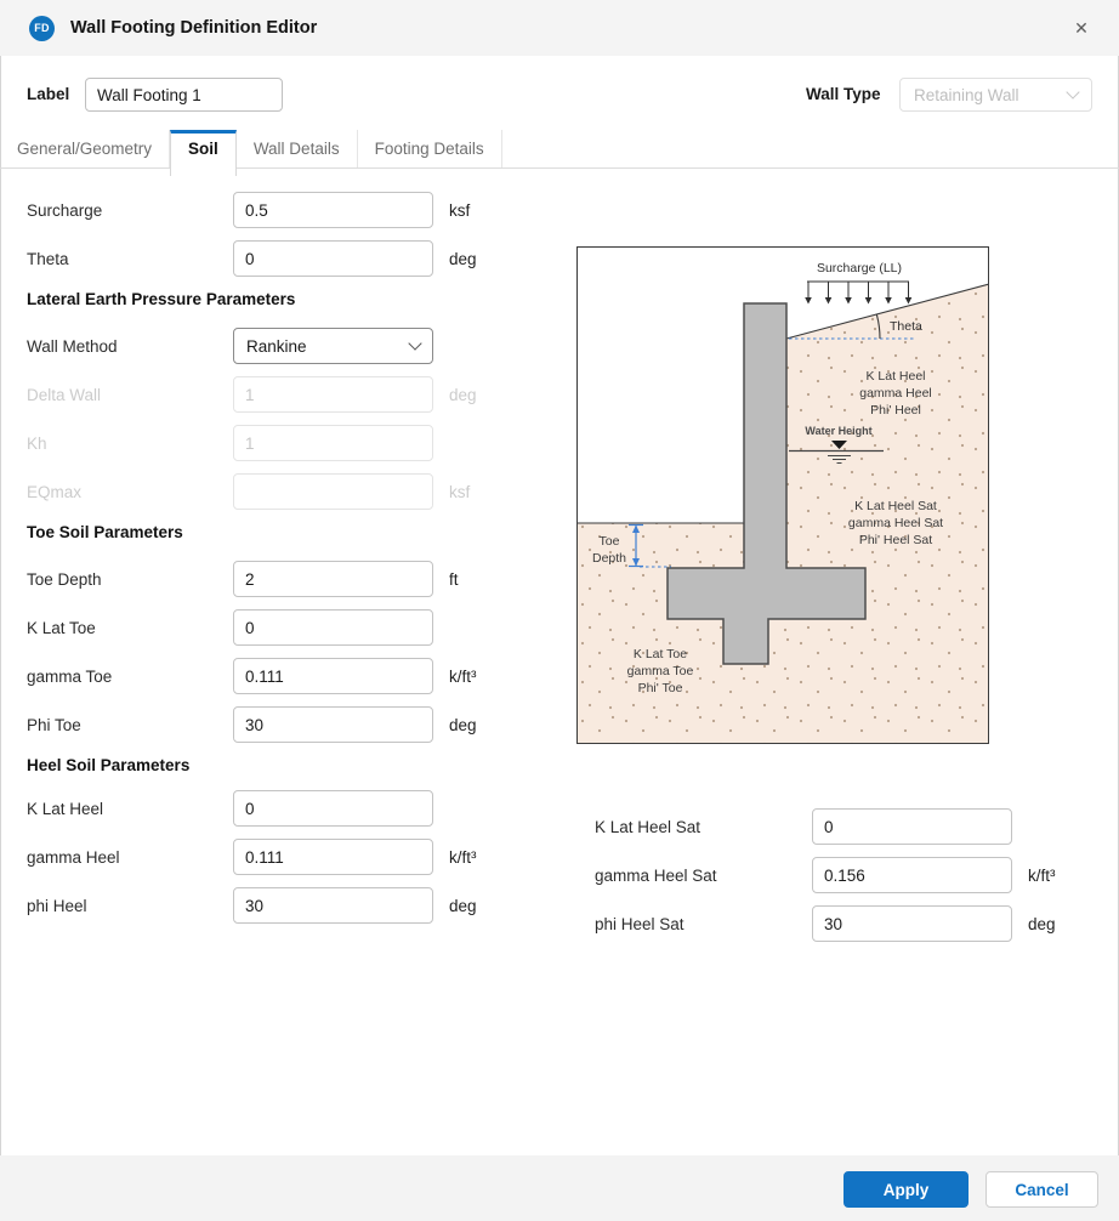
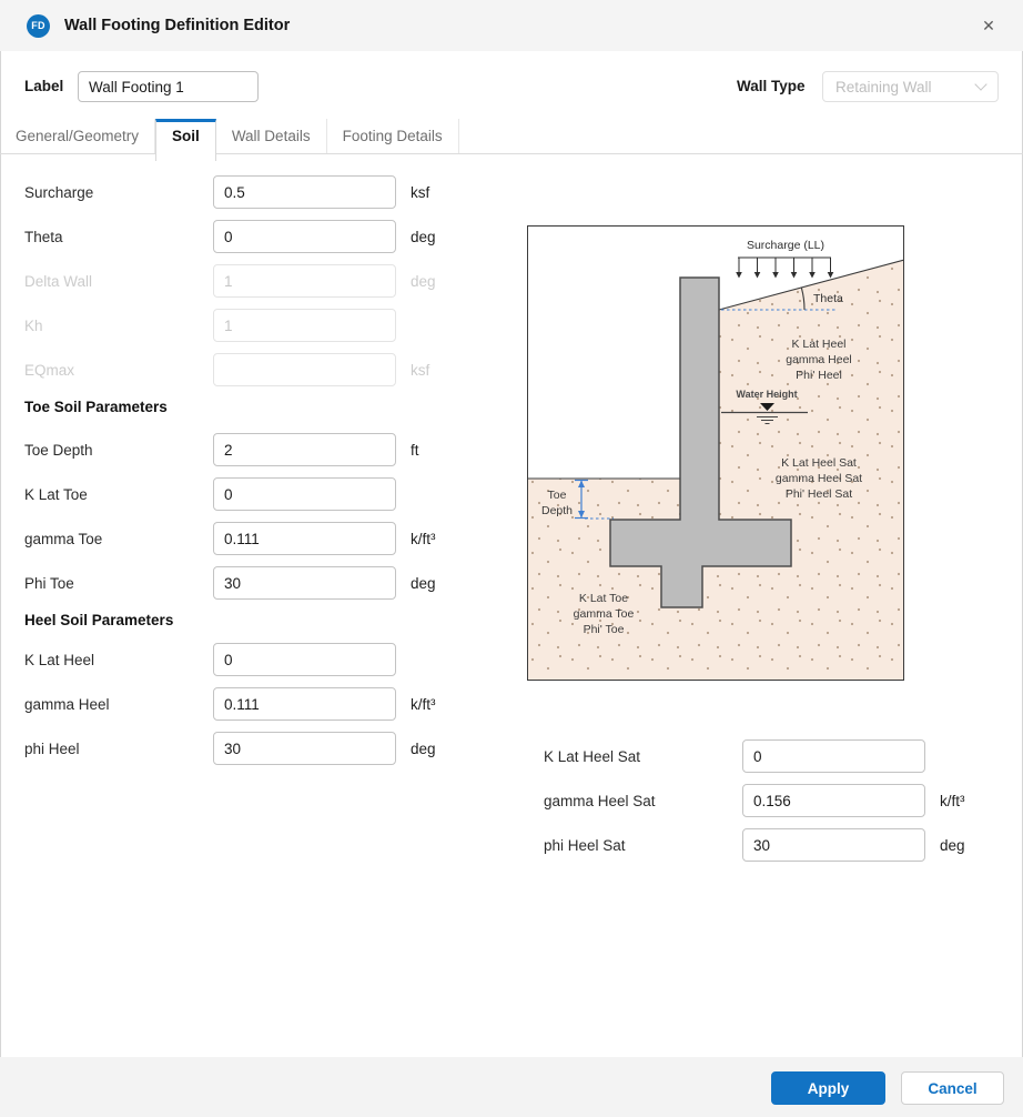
  FD
  Wall Footing Definition Editor
  ✕
  Label
  Wall Footing 1
  Wall Type
  Retaining Wall
  General/Geometry
  Soil
  Wall Details
  Footing Details
  Surcharge
  0.5
  ksf
  Theta
  0
  deg
- Lateral Earth Pressure Parameters
- Wall Method
- Rankine
  Delta Wall
  1
  deg
  Kh
  1
  EQmax
  ksf
  Toe Soil Parameters
  Toe Depth
  2
  ft
  K Lat Toe
  0
  gamma Toe
  0.111
  k/ft³
  Phi Toe
  30
  deg
  Heel Soil Parameters
  K Lat Heel
  0
  gamma Heel
  0.111
  k/ft³
  phi Heel
  30
  deg
  K Lat Heel Sat
  0
  gamma Heel Sat
  0.156
  k/ft³
  phi Heel Sat
  30
  deg
  Surcharge (LL)
  Theta
  K Lat Heel
  gamma Heel
  Phi' Heel
  Water Height
  K Lat Heel Sat
  gamma Heel Sat
  Phi' Heel Sat
  Toe
  Depth
  K Lat Toe
  gamma Toe
  Phi' Toe
  Apply
  Cancel
